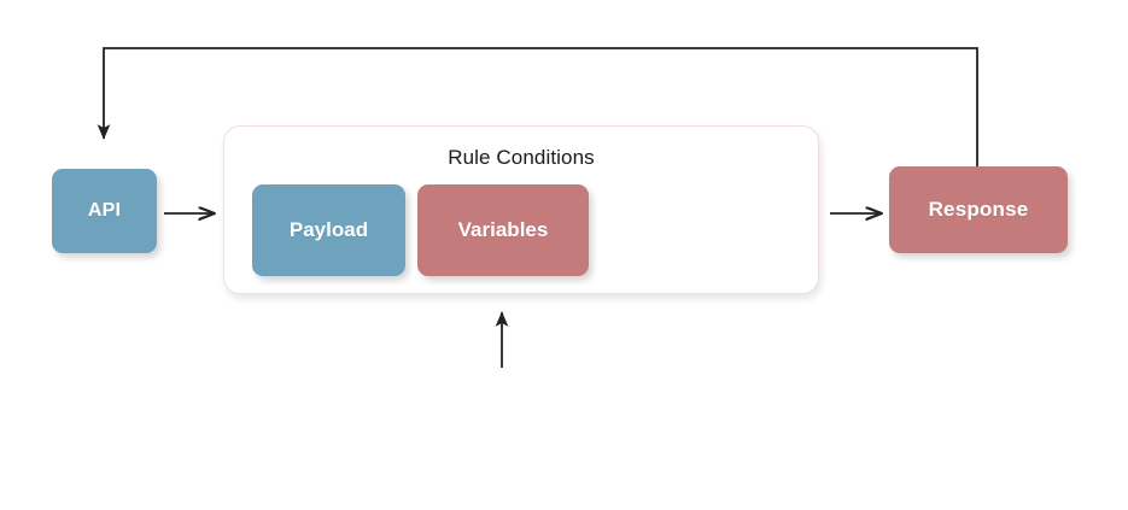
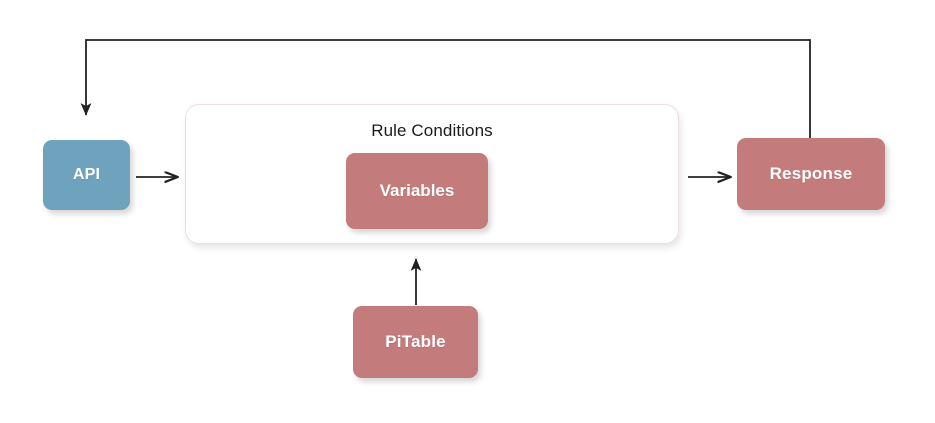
  API
  Rule Conditions
- Payload
  Variables
  Response
+ PiTable
